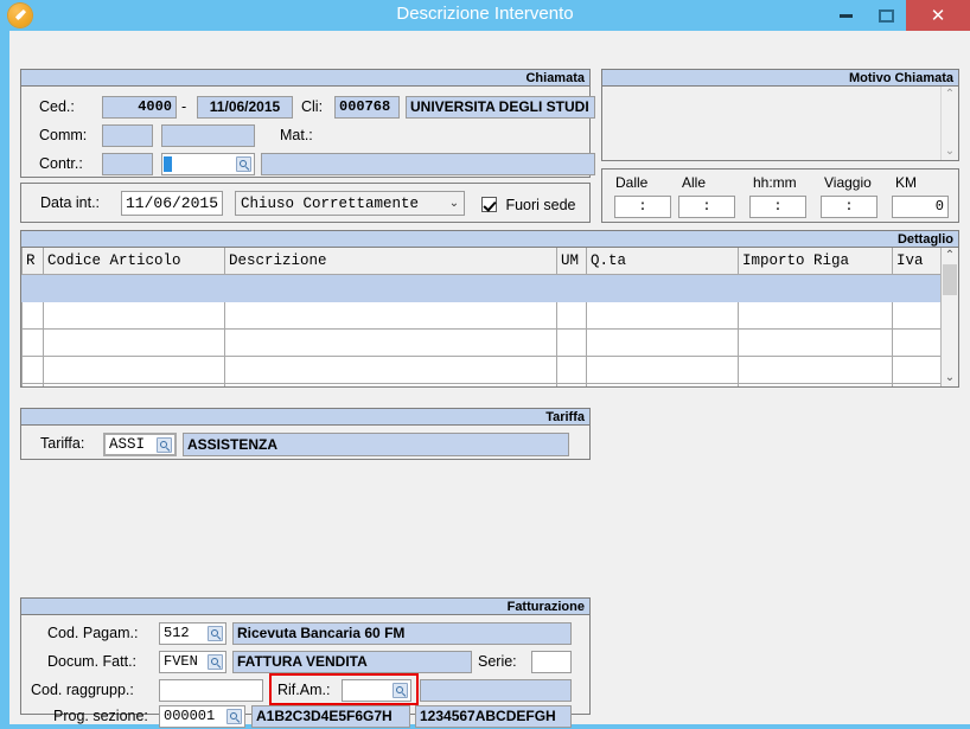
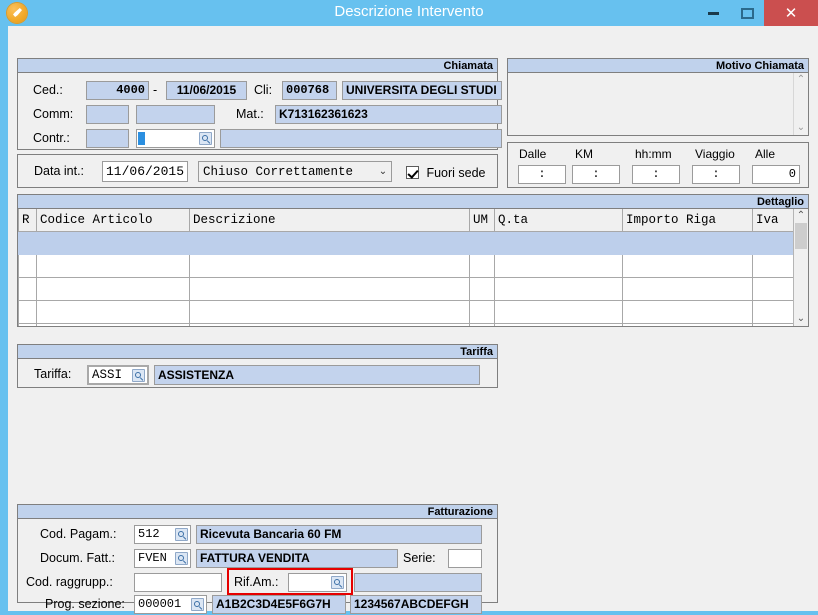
  Descrizione Intervento
  ✕
  Chiamata
  Ced.:
  4000
  -
  11/06/2015
  Cli:
  000768
  UNIVERSITA DEGLI STUDI
  Comm:
  Mat.:
+ K713162361623
  Contr.:
  Motivo Chiamata
  ⌃
  ⌄
  Data int.:
  11/06/2015
  Chiuso Correttamente
  ⌄
  Fuori sede
  Dalle
- Alle
+ KM
  hh:mm
  Viaggio
- KM
+ Alle
  :
  :
  :
  :
  0
  Dettaglio
  R	Codice Articolo	Descrizione	UM	Q.ta	Importo Riga	Iva
  ⌃
  ⌄
  Tariffa
  Tariffa:
  ASSI
  ASSISTENZA
  Fatturazione
  Cod. Pagam.:
  512
  Ricevuta Bancaria 60 FM
  Docum. Fatt.:
  FVEN
  FATTURA VENDITA
  Serie:
  Cod. raggrupp.:
  Rif.Am.:
  Prog. sezione:
  000001
  A1B2C3D4E5F6G7H
  1234567ABCDEFGH
